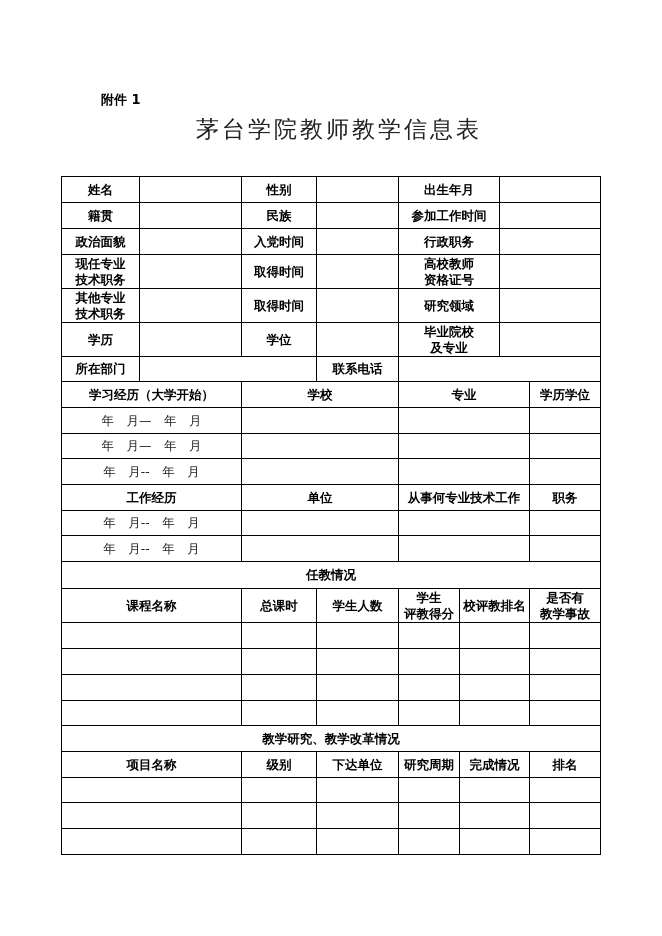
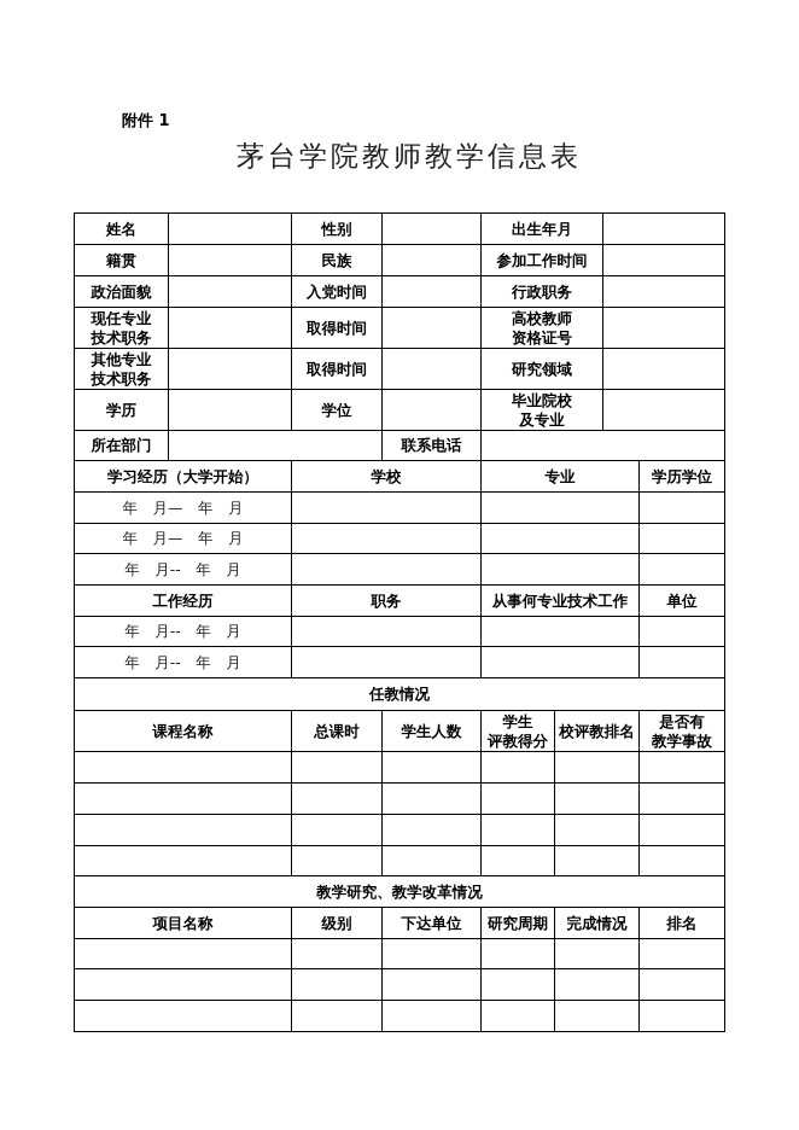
  附件 1
  茅台学院教师教学信息表
  姓名
  性别
  出生年月
  籍贯
  民族
  参加工作时间
  政治面貌
  入党时间
  行政职务
  现任专业
  技术职务
  取得时间
  高校教师
  资格证号
  其他专业
  技术职务
  取得时间
  研究领域
  学历
  学位
  毕业院校
  及专业
  所在部门
  联系电话
  学习经历（大学开始）
  学校
  专业
  学历学位
  年 月— 年 月
  年 月— 年 月
  年 月-- 年 月
  工作经历
- 单位
+ 职务
  从事何专业技术工作
- 职务
+ 单位
  年 月-- 年 月
  年 月-- 年 月
  任教情况
  课程名称
  总课时
  学生人数
  学生
  评教得分
  校评教排名
  是否有
  教学事故
  教学研究、教学改革情况
  项目名称
  级别
  下达单位
  研究周期
  完成情况
  排名
